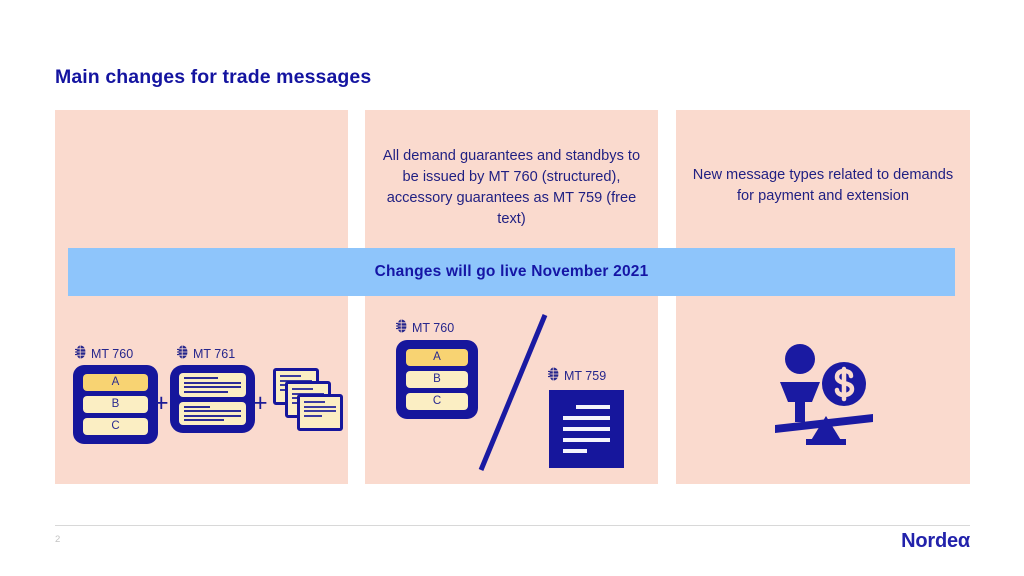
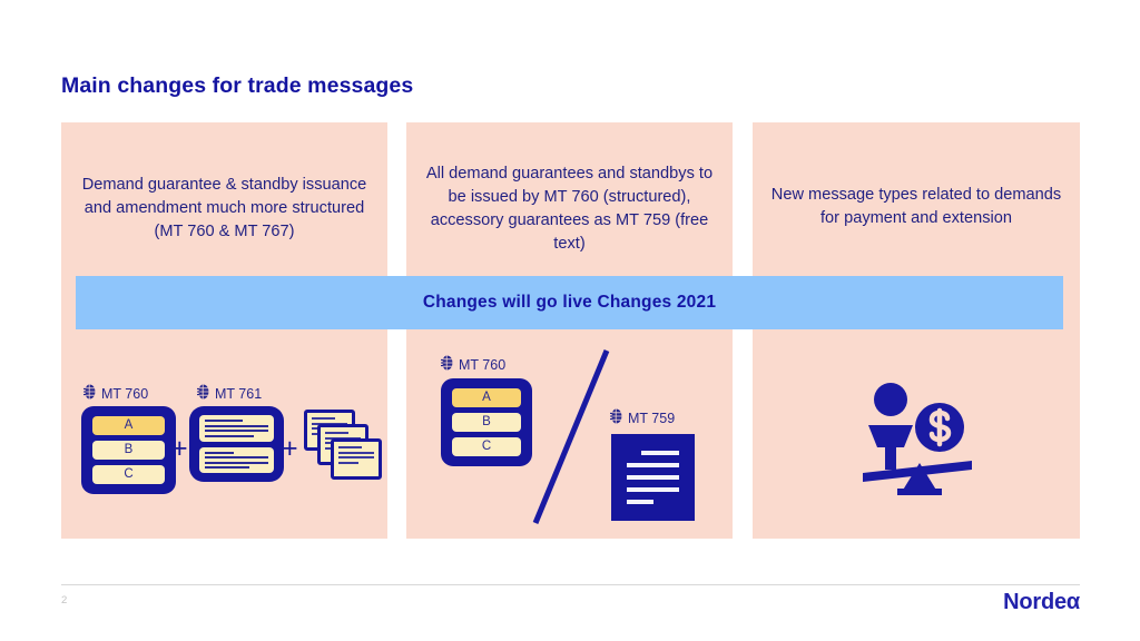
  Main changes for trade messages
+ Demand guarantee & standby issuance and amendment much more structured (MT 760 & MT 767)
  MT 760
  A
  B
  C
  +
  MT 761
  +
  All demand guarantees and standbys to be issued by MT 760 (structured), accessory guarantees as MT 759 (free text)
  MT 760
  A
  B
  C
  MT 759
  New message types related to demands for payment and extension
- Changes will go live November 2021
+ Changes will go live Changes 2021
  2
  Nordeα
